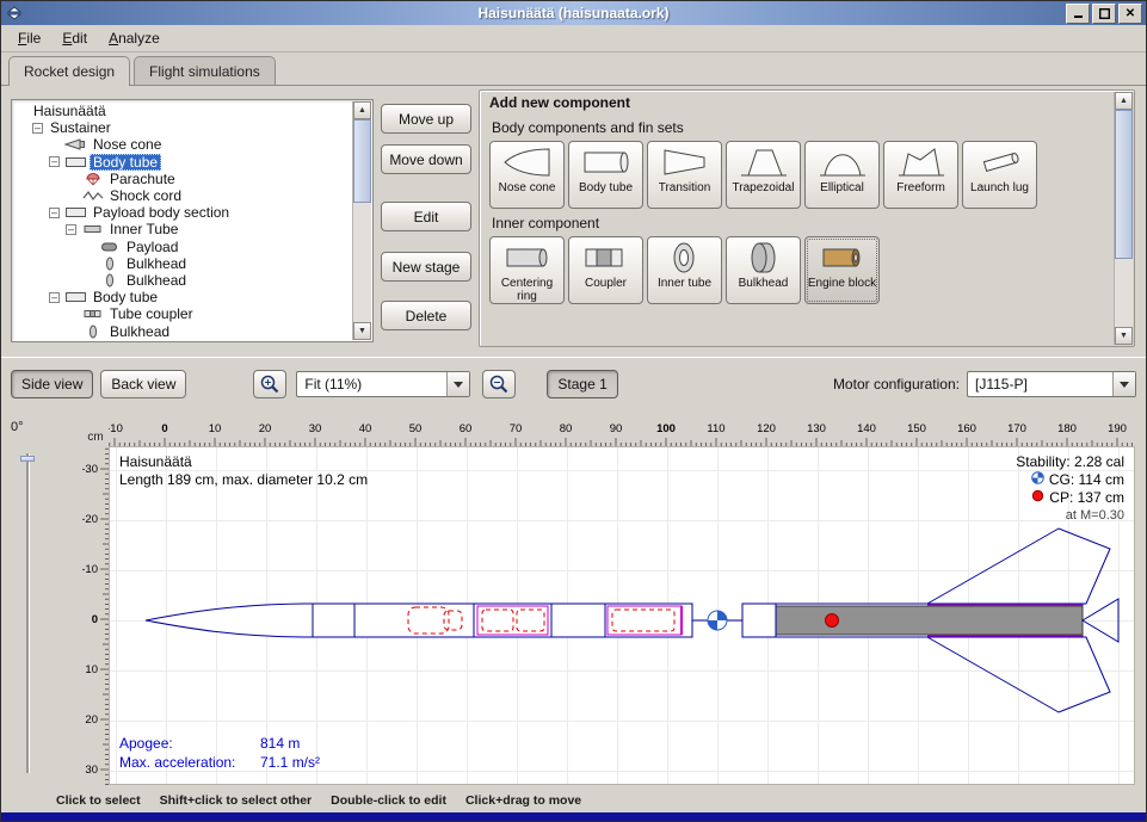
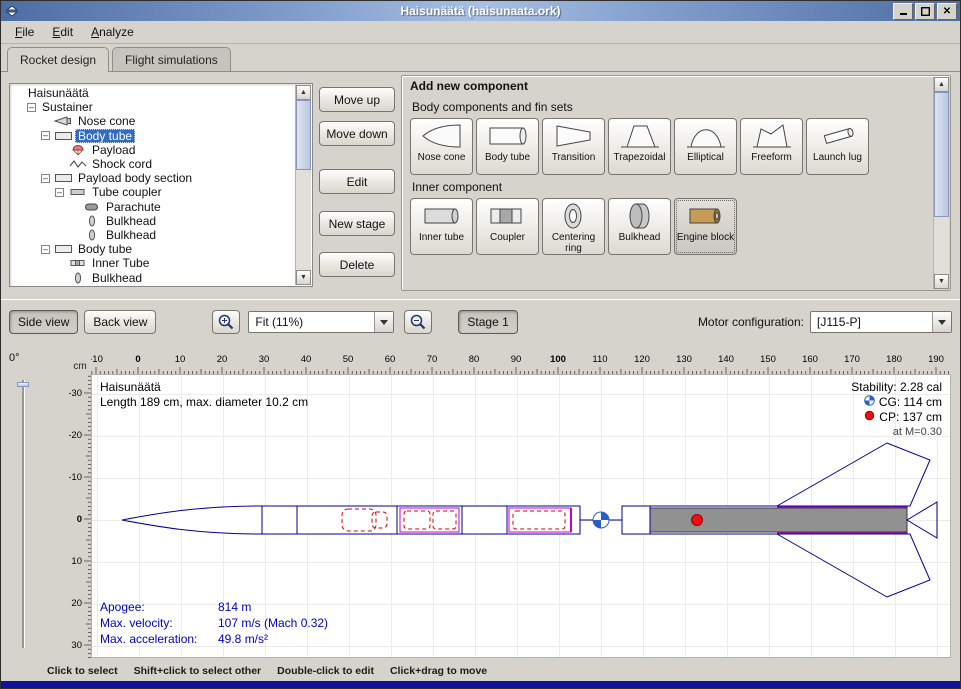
  Haisunäätä (haisunaata.ork)
  ✕
  File
  Edit
  Analyze
  Rocket design
  Flight simulations
  Haisunäätä
  –
  Sustainer
  Nose cone
  –
  Body tube
- Parachute
+ Payload
  Shock cord
  –
  Payload body section
  –
- Inner Tube
+ Tube coupler
- Payload
+ Parachute
  Bulkhead
  Bulkhead
  –
  Body tube
- Tube coupler
+ Inner Tube
  Bulkhead
  Move up
  Move down
  Edit
  New stage
  Delete
  Add new component
  Body components and fin sets
  Nose cone
  Body tube
  Transition
  Trapezoidal
  Elliptical
  Freeform
  Launch lug
  Inner component
- Centering ring
+ Inner tube
  Coupler
- Inner tube
+ Centering ring
  Bulkhead
  Engine block
  Side view
  Back view
  Fit (11%)
  Stage 1
  Motor configuration:
  [J115-P]
  0°
  cm
  -10
  0
  10
  20
  30
  40
  50
  60
  70
  80
  90
  100
  110
  120
  130
  140
  150
  160
  170
  180
  190
  -30
  -20
  -10
  0
  10
  20
  30
  Haisunäätä
  Length 189 cm, max. diameter 10.2 cm
  Stability: 2.28 cal
  CG: 114 cm
  CP: 137 cm
  at M=0.30
  Apogee: 814 m
+ Max. velocity: 107 m/s (Mach 0.32)
- Max. acceleration: 71.1 m/s²
+ Max. acceleration: 49.8 m/s²
  Click to select
  Shift+click to select other
  Double-click to edit
  Click+drag to move
